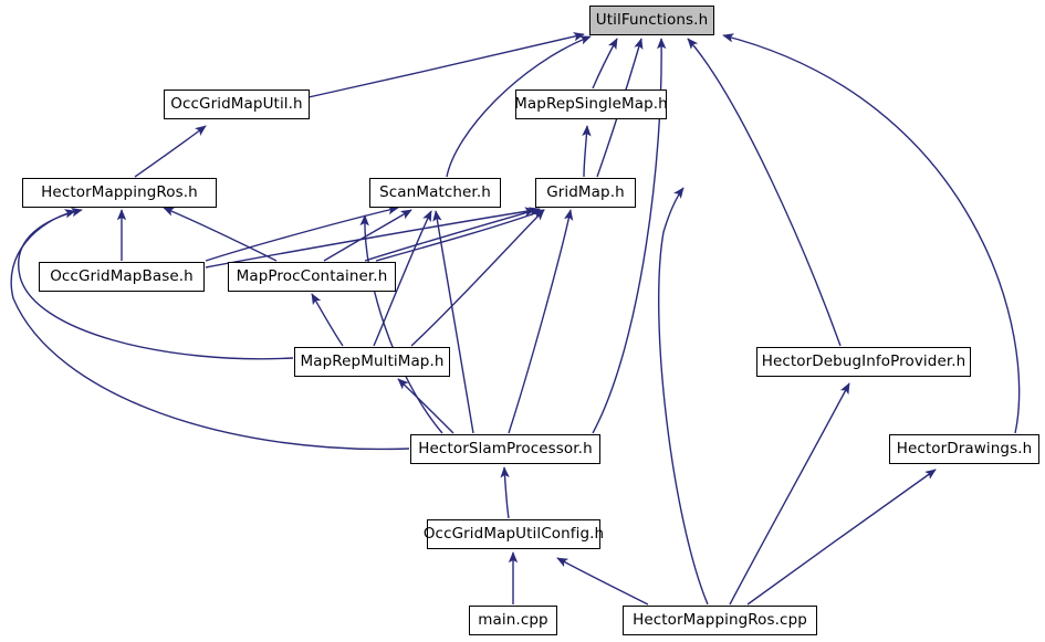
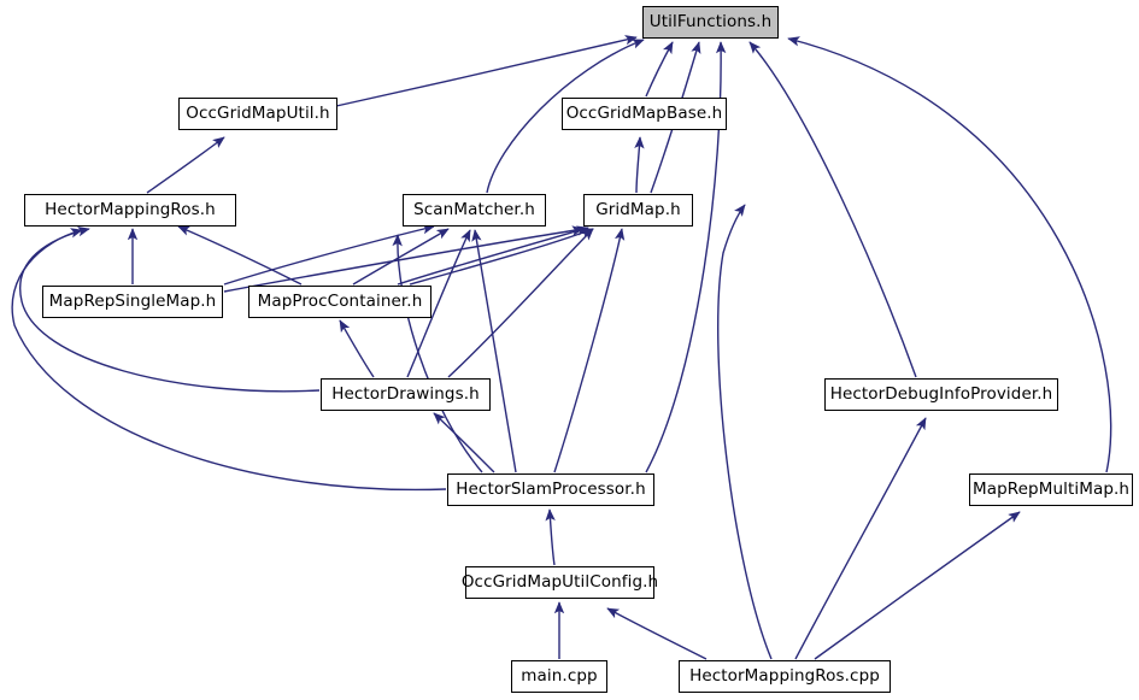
  UtilFunctions.h
  OccGridMapUtil.h
- MapRepSingleMap.h
+ OccGridMapBase.h
  HectorMappingRos.h
  ScanMatcher.h
  GridMap.h
- OccGridMapBase.h
+ MapRepSingleMap.h
  MapProcContainer.h
- MapRepMultiMap.h
+ HectorDrawings.h
  HectorDebugInfoProvider.h
  HectorSlamProcessor.h
- HectorDrawings.h
+ MapRepMultiMap.h
  OccGridMapUtilConfig.h
  main.cpp
  HectorMappingRos.cpp
